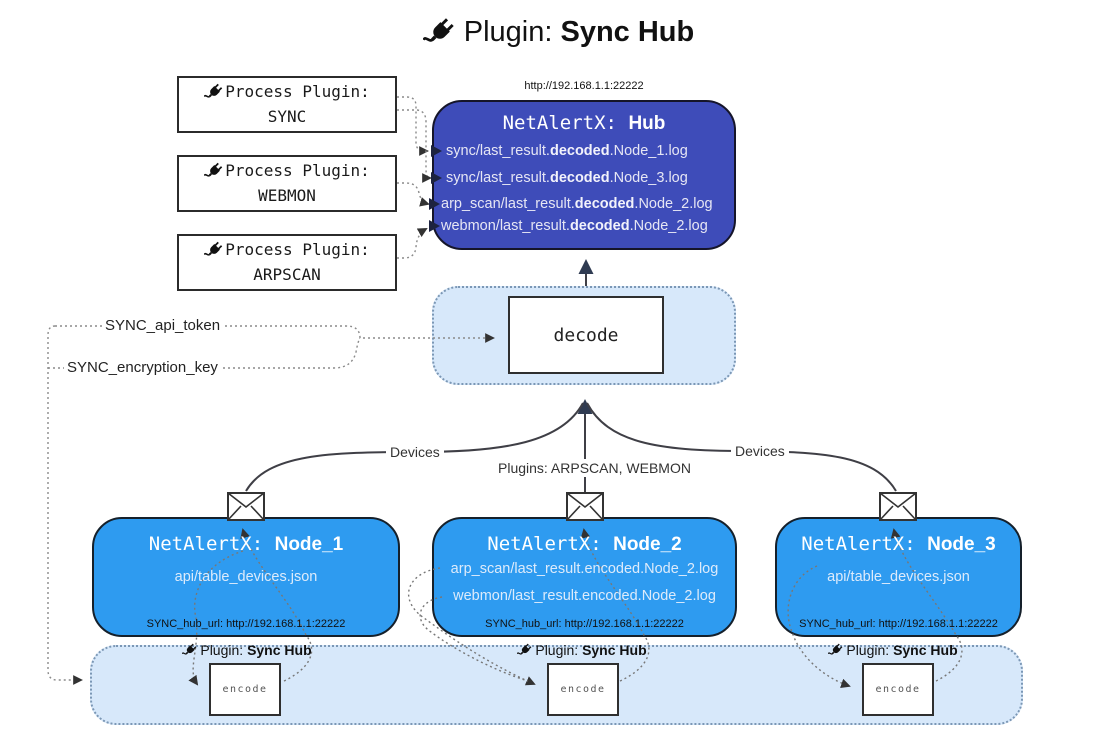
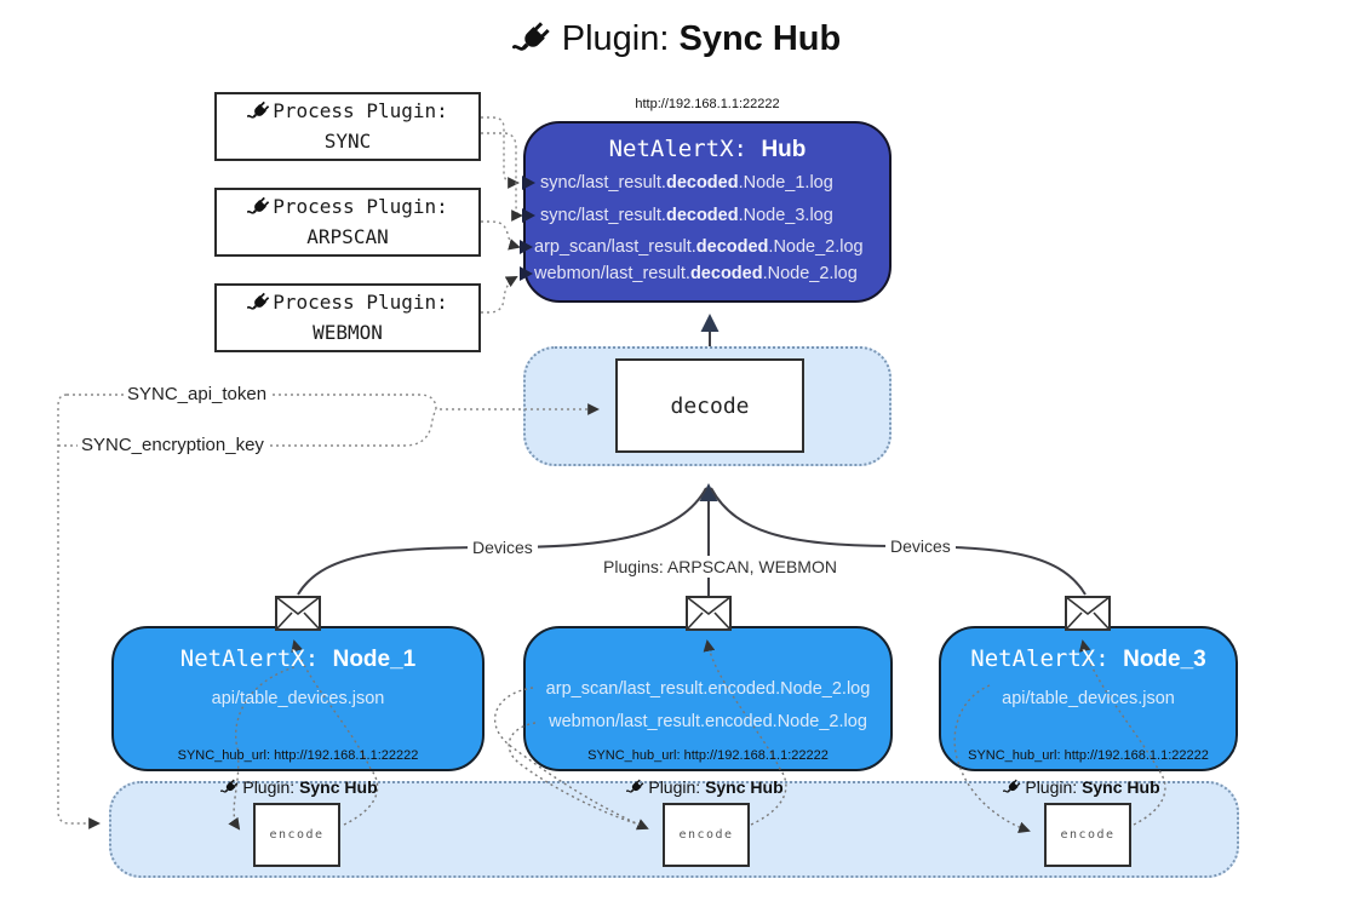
  Plugin: Sync Hub
  Process Plugin:
  SYNC
  Process Plugin:
- WEBMON
+ ARPSCAN
  Process Plugin:
- ARPSCAN
+ WEBMON
  http://192.168.1.1:22222
  NetAlertX: Hub
  sync/last_result.decoded.Node_1.log
  sync/last_result.decoded.Node_3.log
  arp_scan/last_result.decoded.Node_2.log
  webmon/last_result.decoded.Node_2.log
  decode
  SYNC_api_token
  SYNC_encryption_key
  Devices
  Plugins: ARPSCAN, WEBMON
  Devices
  NetAlertX: Node_1
  api/table_devices.json
  SYNC_hub_url: http://192.168.1.1:22222
- NetAlertX: Node_2
  arp_scan/last_result.encoded.Node_2.log
  webmon/last_result.encoded.Node_2.log
  SYNC_hub_url: http://192.168.1.1:22222
  NetAlertX: Node_3
  api/table_devices.json
  SYNC_hub_url: http://192.168.1.1:22222
  Plugin: Sync Hub
  encode
  Plugin: Sync Hub
  encode
  Plugin: Sync Hub
  encode
